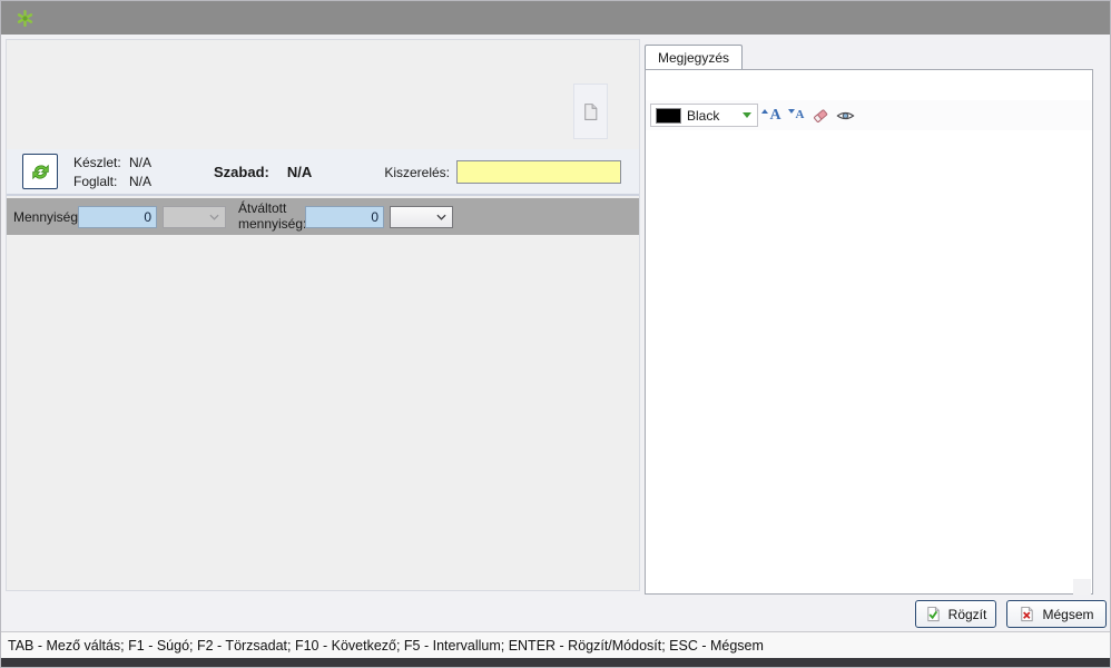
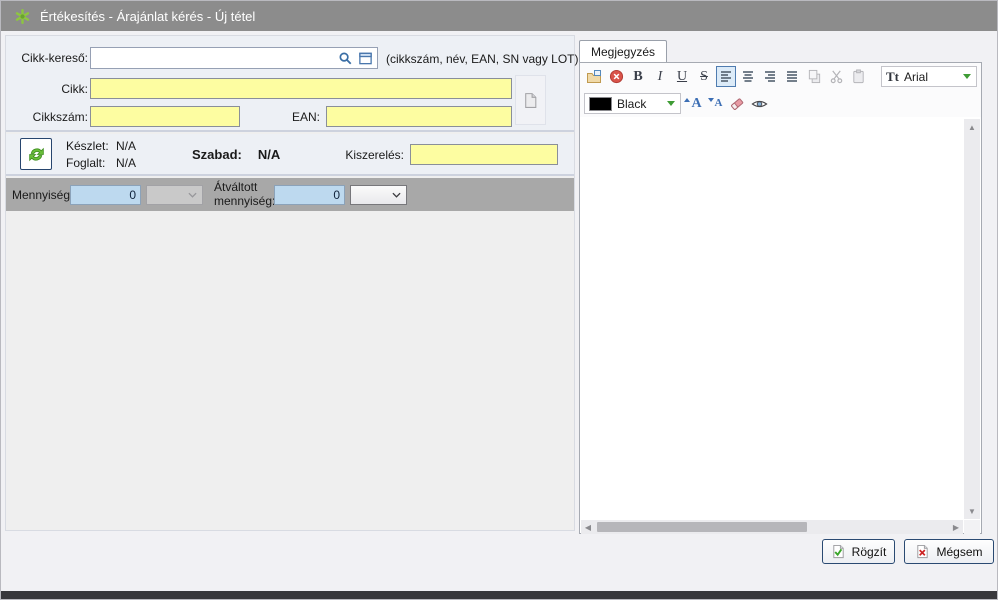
+ Értékesítés - Árajánlat kérés - Új tétel
+ Cikk-kereső:
+ (cikkszám, név, EAN, SN vagy LOT)
+ Cikk:
+ Cikkszám:
+ EAN:
  Készlet:
  N/A
  Foglalt:
  N/A
  Szabad:
  N/A
  Kiszerelés:
  Mennyiség
  0
  Átváltott mennyiség
  0
  Megjegyzés
+ B
+ I
+ U
+ S
+ Tt
+ Arial
  Black
  A
  A
+ ▲
+ ▼
+ ◀
+ ▶
  Rögzít
  Mégsem
- TAB - Mező váltás; F1 - Súgó; F2 - Törzsadat; F10 - Következő; F5 - Intervallum; ENTER - Rögzít/Módosít; ESC - Mégsem
